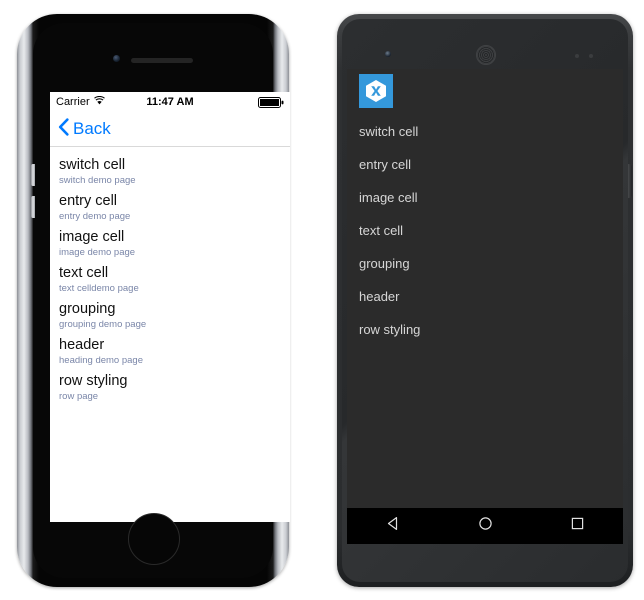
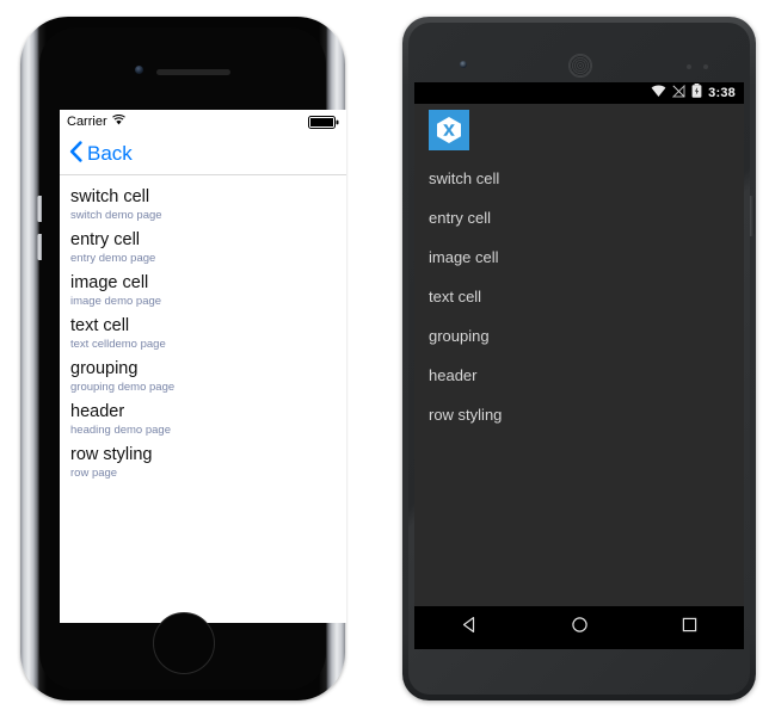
  Carrier
- 11:47 AM
  Back
  switch cell
  switch demo page
  entry cell
  entry demo page
  image cell
  image demo page
  text cell
  text celldemo page
  grouping
  grouping demo page
  header
  heading demo page
  row styling
  row page
+ 3:38
  switch cell
  entry cell
  image cell
  text cell
  grouping
  header
  row styling
